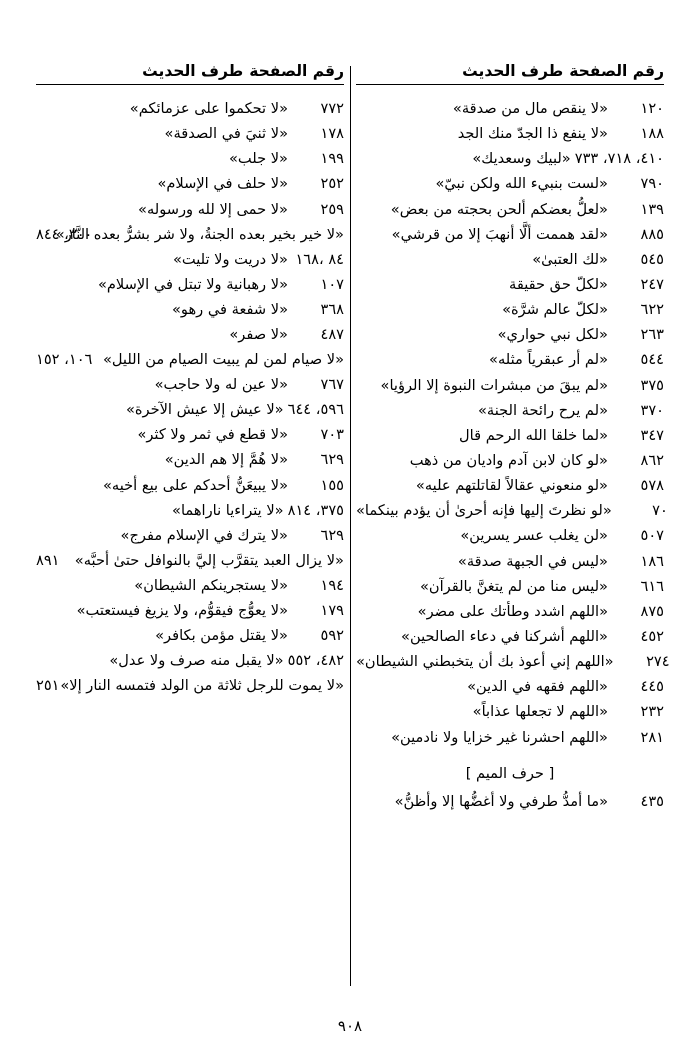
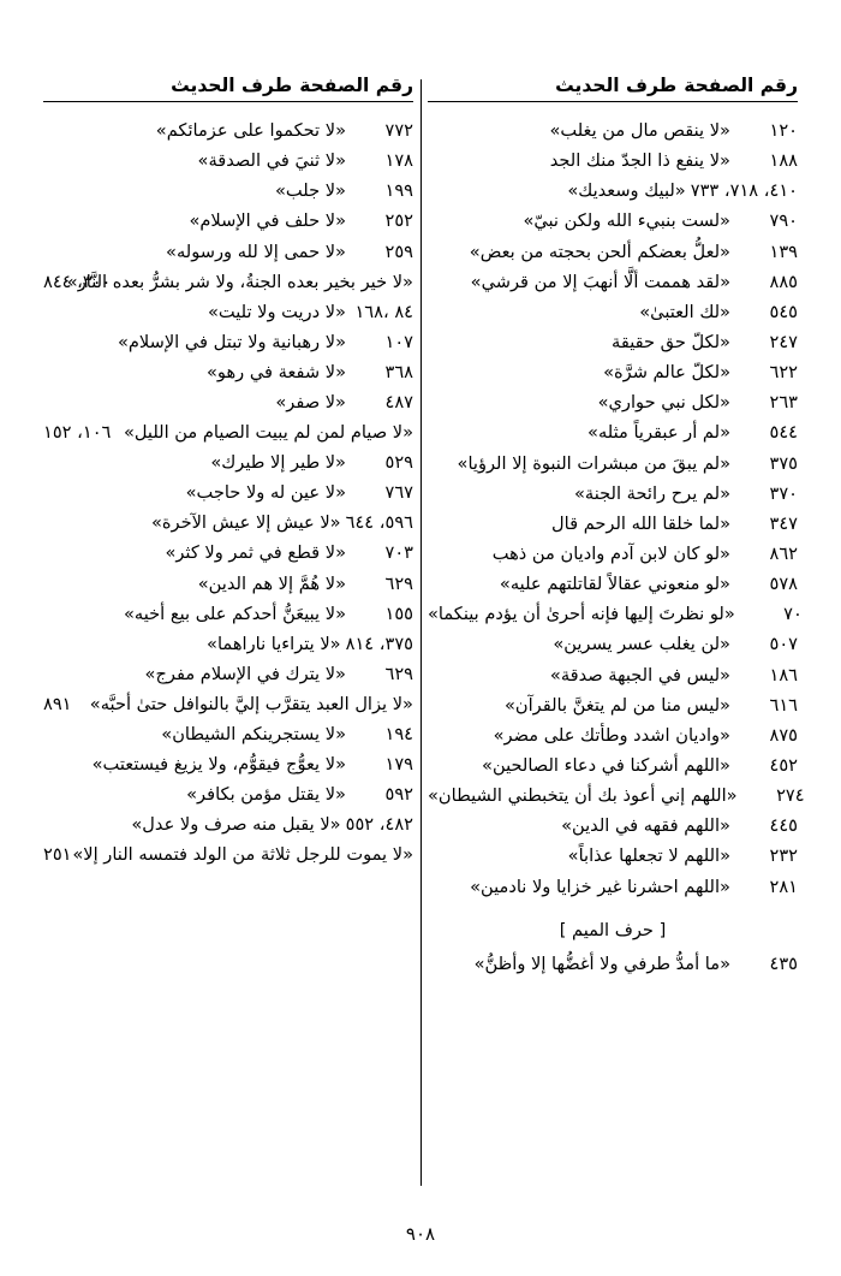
  طرف الحديث
  رقم الصفحة
  «لا تحكموا على عزمائكم»
  ٧٧٢
  «لا ثنيَ في الصدقة»
  ١٧٨
  «لا جلب»
  ١٩٩
  «لا حلف في الإسلام»
  ٢٥٢
  «لا حمى إلا لله ورسوله»
  ٢٥٩
  «لا خير بخير بعده الجنةُ، ولا شر بشرُّ بعده النَّار»
  ٣٠٠، ٨٤٤
  «لا دريت ولا تليت»
  ٨٤ ،١٦٨
  «لا رهبانية ولا تبتل في الإسلام»
  ١٠٧
  «لا شفعة في رهو»
  ٣٦٨
  «لا صفر»
  ٤٨٧
  «لا صيام لمن لم يبيت الصيام من الليل»
  ١٠٦، ١٥٢
+ «لا طير إلا طيرك»
+ ٥٢٩
  «لا عين له ولا حاجب»
  ٧٦٧
  «لا عيش إلا عيش الآخرة»
  ٥٩٦، ٦٤٤
  «لا قطع في ثمر ولا كثر»
  ٧٠٣
  «لا هُمَّ إلا هم الدين»
  ٦٢٩
  «لا يبيعَنُّ أحدكم على بيع أخيه»
  ١٥٥
  «لا يتراءيا ناراهما»
  ٣٧٥، ٨١٤
  «لا يترك في الإسلام مفرج»
  ٦٢٩
  «لا يزال العبد يتقرَّب إليَّ بالنوافل حتىٰ أحبَّه»
  ٨٩١
  «لا يستجرينكم الشيطان»
  ١٩٤
  «لا يعوُّج فيقوُّم، ولا يزيغ فيستعتب»
  ١٧٩
  «لا يقتل مؤمن بكافر»
  ٥٩٢
  «لا يقبل منه صرف ولا عدل»
  ٤٨٢، ٥٥٢
  «لا يموت للرجل ثلاثة من الولد فتمسه النار إلا»
  ٢٥١
  طرف الحديث
  رقم الصفحة
- «لا ينقص مال من صدقة»
+ «لا ينقص مال من يغلب»
  ١٢٠
  «لا ينفع ذا الجدّ منك الجد
  ١٨٨
  «لبيك وسعديك»
  ٤١٠، ٧١٨، ٧٣٣
  «لست بنبيء الله ولكن نبيّ»
  ٧٩٠
  «لعلُّ بعضكم ألحن بحجته من بعض»
  ١٣٩
  «لقد هممت ألَّا أنهبَ إلا من قرشي»
  ٨٨٥
  «لك العتبىٰ»
  ٥٤٥
  «لكلّ حق حقيقة
  ٢٤٧
  «لكلّ عالم شرَّة»
  ٦٢٢
  «لكل نبي حواري»
  ٢٦٣
  «لم أر عبقرياً مثله»
  ٥٤٤
  «لم يبقَ من مبشرات النبوة إلا الرؤيا»
  ٣٧٥
  «لم يرح رائحة الجنة»
  ٣٧٠
  «لما خلقا الله الرحم قال
  ٣٤٧
  «لو كان لابن آدم واديان من ذهب
  ٨٦٢
  «لو منعوني عقالاً لقاتلتهم عليه»
  ٥٧٨
  «لو نظرتَ إليها فإنه أحرىٰ أن يؤدم بينكما»
  ٧٠
  «لن يغلب عسر يسرين»
  ٥٠٧
  «ليس في الجبهة صدقة»
  ١٨٦
  «ليس منا من لم يتغنَّ بالقرآن»
  ٦١٦
- «اللهم اشدد وطأتك على مضر»
+ «واديان اشدد وطأتك على مضر»
  ٨٧٥
  «اللهم أشركنا في دعاء الصالحين»
  ٤٥٢
  «اللهم إني أعوذ بك أن يتخبطني الشيطان»
  ٢٧٤
  «اللهم فقهه في الدين»
  ٤٤٥
  «اللهم لا تجعلها عذاباً»
  ٢٣٢
  «اللهم احشرنا غير خزايا ولا نادمين»
  ٢٨١
  [ حرف الميم ]
  «ما أمدُّ طرفي ولا أغضُّها إلا وأظنُّ»
  ٤٣٥
  ٩٠٨
